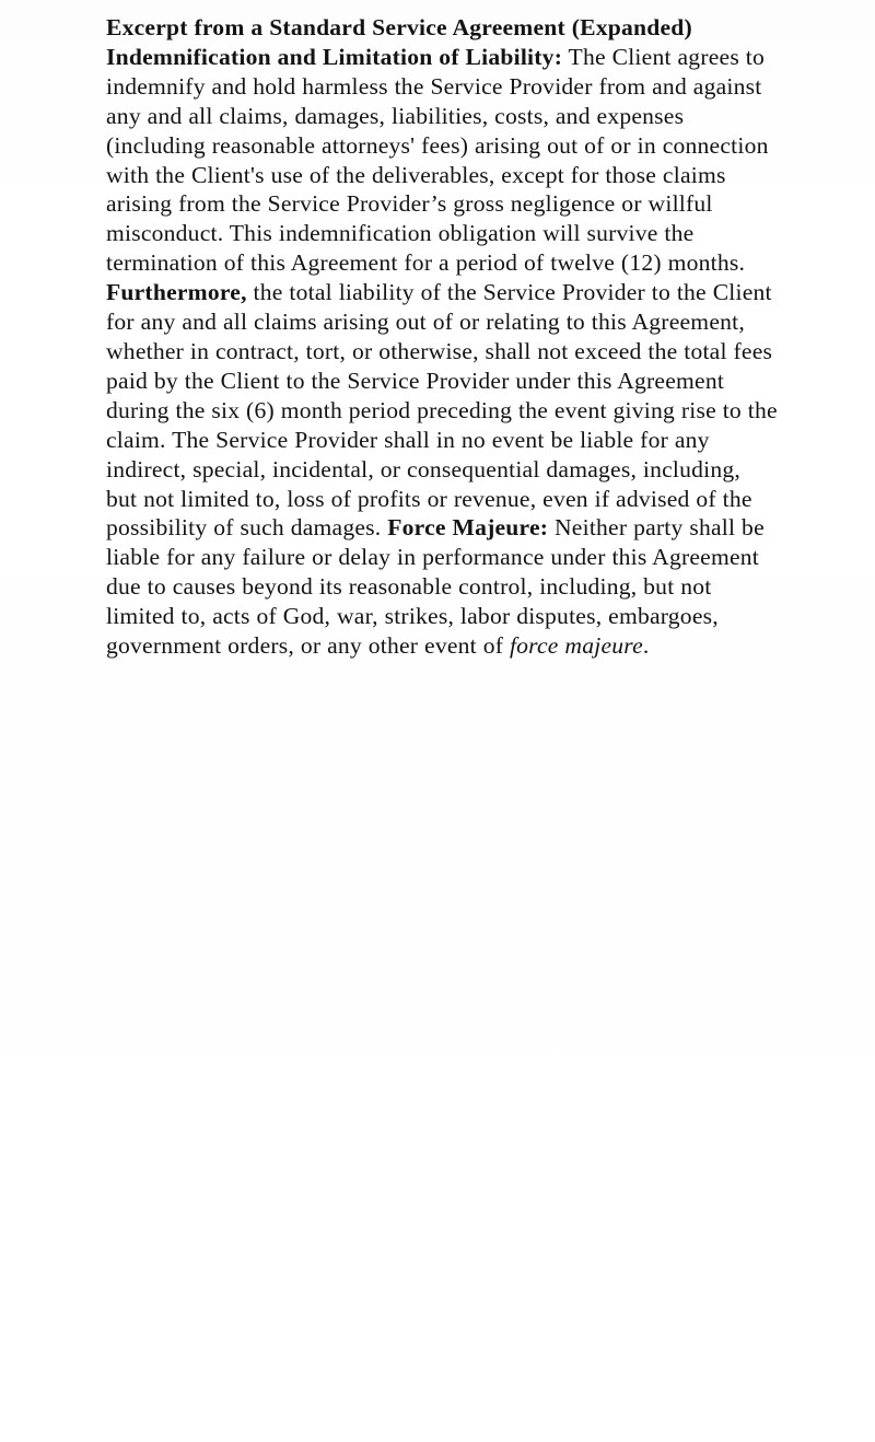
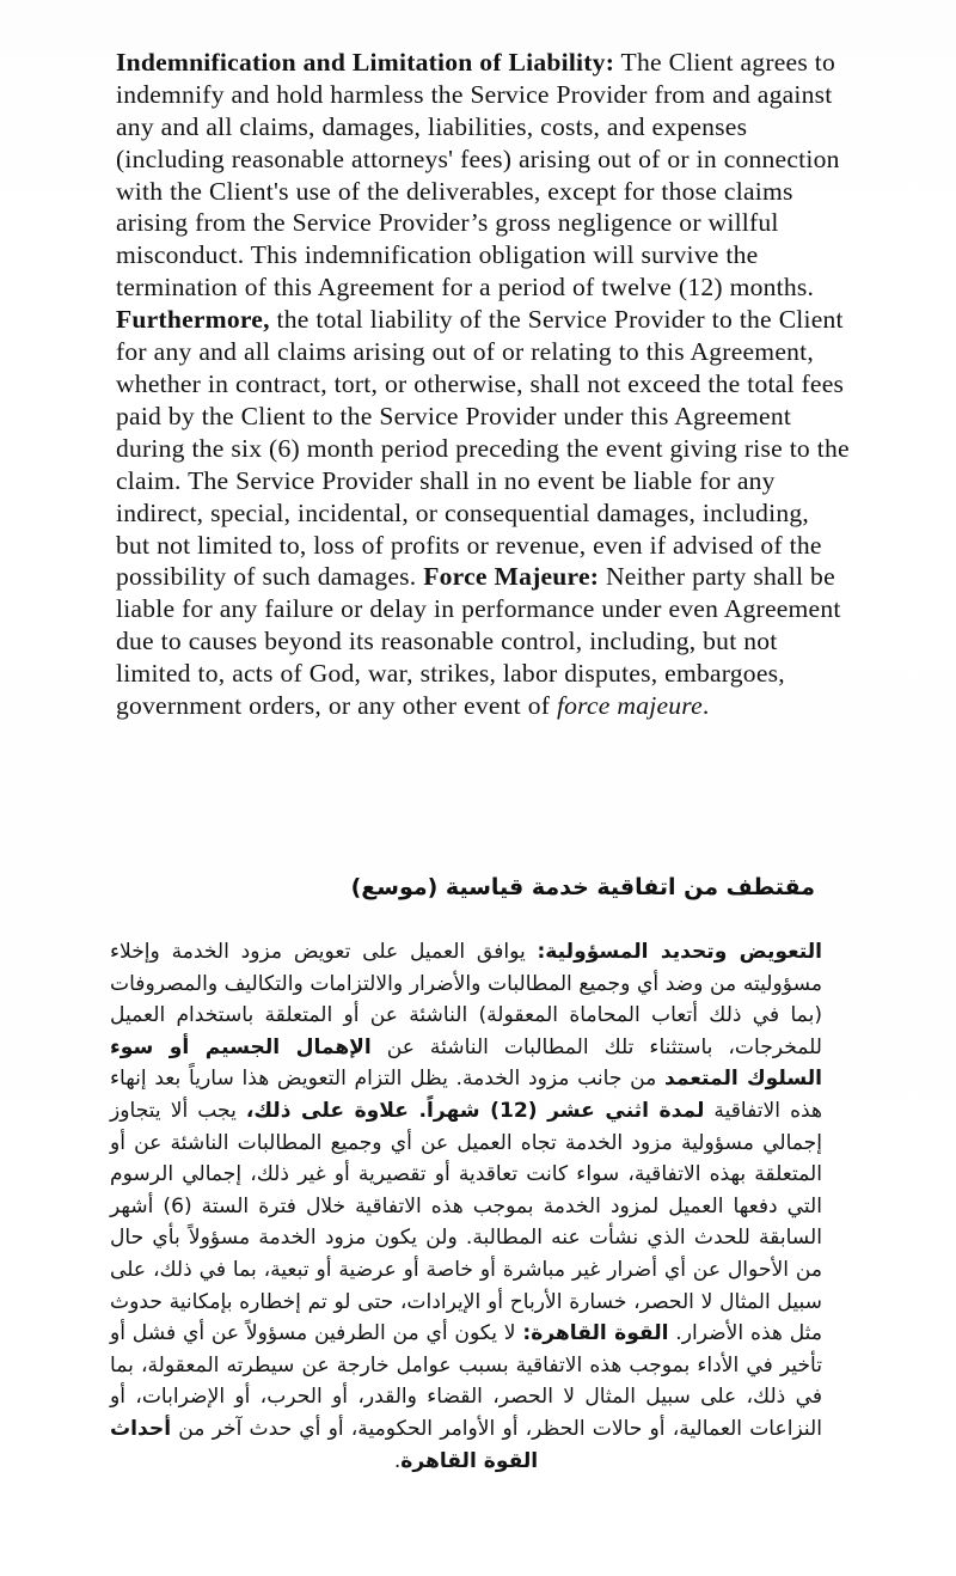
- Excerpt from a Standard Service Agreement (Expanded)
- Indemnification and Limitation of Liability: The Client agrees to indemnify and hold harmless the Service Provider from and against any and all claims, damages, liabilities, costs, and expenses (including reasonable attorneys' fees) arising out of or in connection with the Client's use of the deliverables, except for those claims arising from the Service Provider’s gross negligence or willful misconduct. This indemnification obligation will survive the termination of this Agreement for a period of twelve (12) months. Furthermore, the total liability of the Service Provider to the Client for any and all claims arising out of or relating to this Agreement, whether in contract, tort, or otherwise, shall not exceed the total fees paid by the Client to the Service Provider under this Agreement during the six (6) month period preceding the event giving rise to the claim. The Service Provider shall in no event be liable for any indirect, special, incidental, or consequential damages, including, but not limited to, loss of profits or revenue, even if advised of the possibility of such damages. Force Majeure: Neither party shall be liable for any failure or delay in performance under this Agreement due to causes beyond its reasonable control, including, but not limited to, acts of God, war, strikes, labor disputes, embargoes, government orders, or any other event of force majeure.
+ Indemnification and Limitation of Liability: The Client agrees to indemnify and hold harmless the Service Provider from and against any and all claims, damages, liabilities, costs, and expenses (including reasonable attorneys' fees) arising out of or in connection with the Client's use of the deliverables, except for those claims arising from the Service Provider’s gross negligence or willful misconduct. This indemnification obligation will survive the termination of this Agreement for a period of twelve (12) months. Furthermore, the total liability of the Service Provider to the Client for any and all claims arising out of or relating to this Agreement, whether in contract, tort, or otherwise, shall not exceed the total fees paid by the Client to the Service Provider under this Agreement during the six (6) month period preceding the event giving rise to the claim. The Service Provider shall in no event be liable for any indirect, special, incidental, or consequential damages, including, but not limited to, loss of profits or revenue, even if advised of the possibility of such damages. Force Majeure: Neither party shall be liable for any failure or delay in performance under even Agreement due to causes beyond its reasonable control, including, but not limited to, acts of God, war, strikes, labor disputes, embargoes, government orders, or any other event of force majeure.
+ مقتطف من اتفاقية خدمة قياسية (موسع)
+ التعويض وتحديد المسؤولية: يوافق العميل على تعويض مزود الخدمة وإخلاء مسؤوليته من وضد أي وجميع المطالبات والأضرار والالتزامات والتكاليف والمصروفات (بما في ذلك أتعاب المحاماة المعقولة) الناشئة عن أو المتعلقة باستخدام العميل للمخرجات، باستثناء تلك المطالبات الناشئة عن الإهمال الجسيم أو سوء السلوك المتعمد من جانب مزود الخدمة. يظل التزام التعويض هذا سارياً بعد إنهاء هذه الاتفاقية لمدة اثني عشر (12) شهراً. علاوة على ذلك، يجب ألا يتجاوز إجمالي مسؤولية مزود الخدمة تجاه العميل عن أي وجميع المطالبات الناشئة عن أو المتعلقة بهذه الاتفاقية، سواء كانت تعاقدية أو تقصيرية أو غير ذلك، إجمالي الرسوم التي دفعها العميل لمزود الخدمة بموجب هذه الاتفاقية خلال فترة الستة (6) أشهر السابقة للحدث الذي نشأت عنه المطالبة. ولن يكون مزود الخدمة مسؤولاً بأي حال من الأحوال عن أي أضرار غير مباشرة أو خاصة أو عرضية أو تبعية، بما في ذلك، على سبيل المثال لا الحصر، خسارة الأرباح أو الإيرادات، حتى لو تم إخطاره بإمكانية حدوث مثل هذه الأضرار. القوة القاهرة: لا يكون أي من الطرفين مسؤولاً عن أي فشل أو تأخير في الأداء بموجب هذه الاتفاقية بسبب عوامل خارجة عن سيطرته المعقولة، بما في ذلك، على سبيل المثال لا الحصر، القضاء والقدر، أو الحرب، أو الإضرابات، أو النزاعات العمالية، أو حالات الحظر، أو الأوامر الحكومية، أو أي حدث آخر من أحداث القوة القاهرة.
